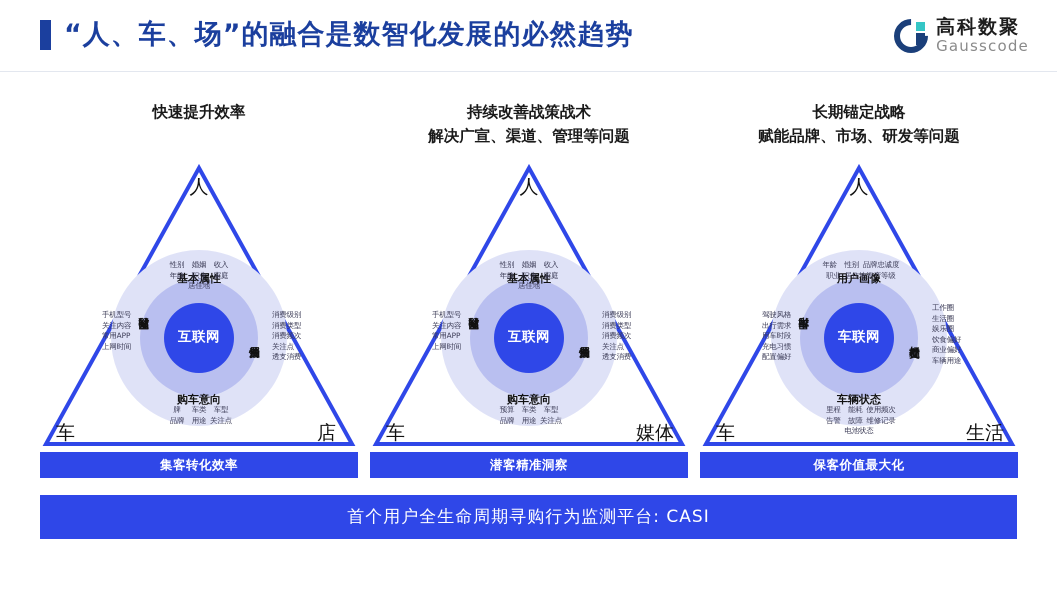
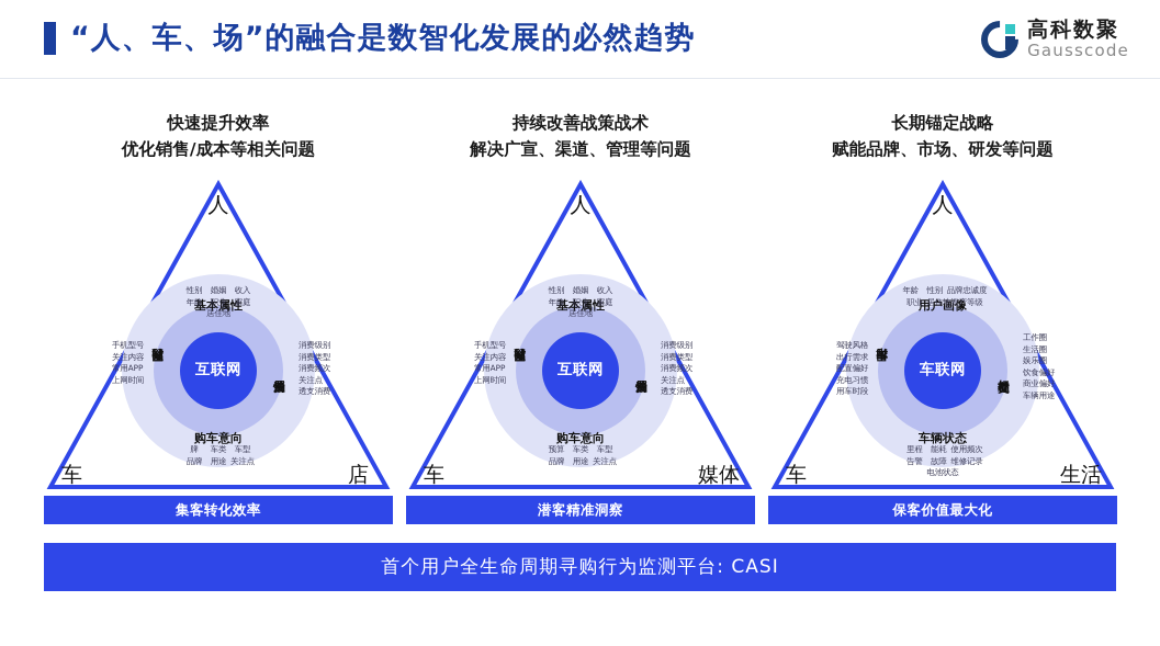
  “人、车、场”的融合是数智化发展的必然趋势
  高科数聚
  Gausscode
  快速提升效率
+ 优化销售/成本等相关问题
  基本属性
  购车意向
  互联网
  性别 婚姻 收入
  年龄 职业 家庭
  居住地
  牌 车类 车型
  品牌 用途 关注点
  手机型号
  关注内容
  常用APP
  上网时间
  消费级别
  消费类型
  消费频次
  关注点
  透支消费
  人
  车
  店
  集客转化效率
  持续改善战策战术
  解决广宣、渠道、管理等问题
  基本属性
  购车意向
  互联网
  性别 婚姻 收入
  年龄 职业 家庭
  居住地
  预算 车类 车型
  品牌 用途 关注点
  手机型号
  关注内容
  常用APP
  上网时间
  消费级别
  消费类型
  消费频次
  关注点
  透支消费
  人
  车
  媒体
  潜客精准洞察
  长期锚定战略
  赋能品牌、市场、研发等问题
  用户画像
  车辆状态
  车联网
  年龄 性别 品牌忠诚度
  职业 居住地资产等级
  里程 能耗 使用频次
  告警 故障 维修记录
  电池状态
  驾驶风格
  出行需求
- 用车时段
+ 配置偏好
  充电习惯
- 配置偏好
+ 用车时段
  工作圈
  生活圈
  娱乐圈
  饮食偏好
  商业偏好
  车辆用途
  人
  车
  生活
  保客价值最大化
  首个用户全生命周期寻购行为监测平台: CASI
